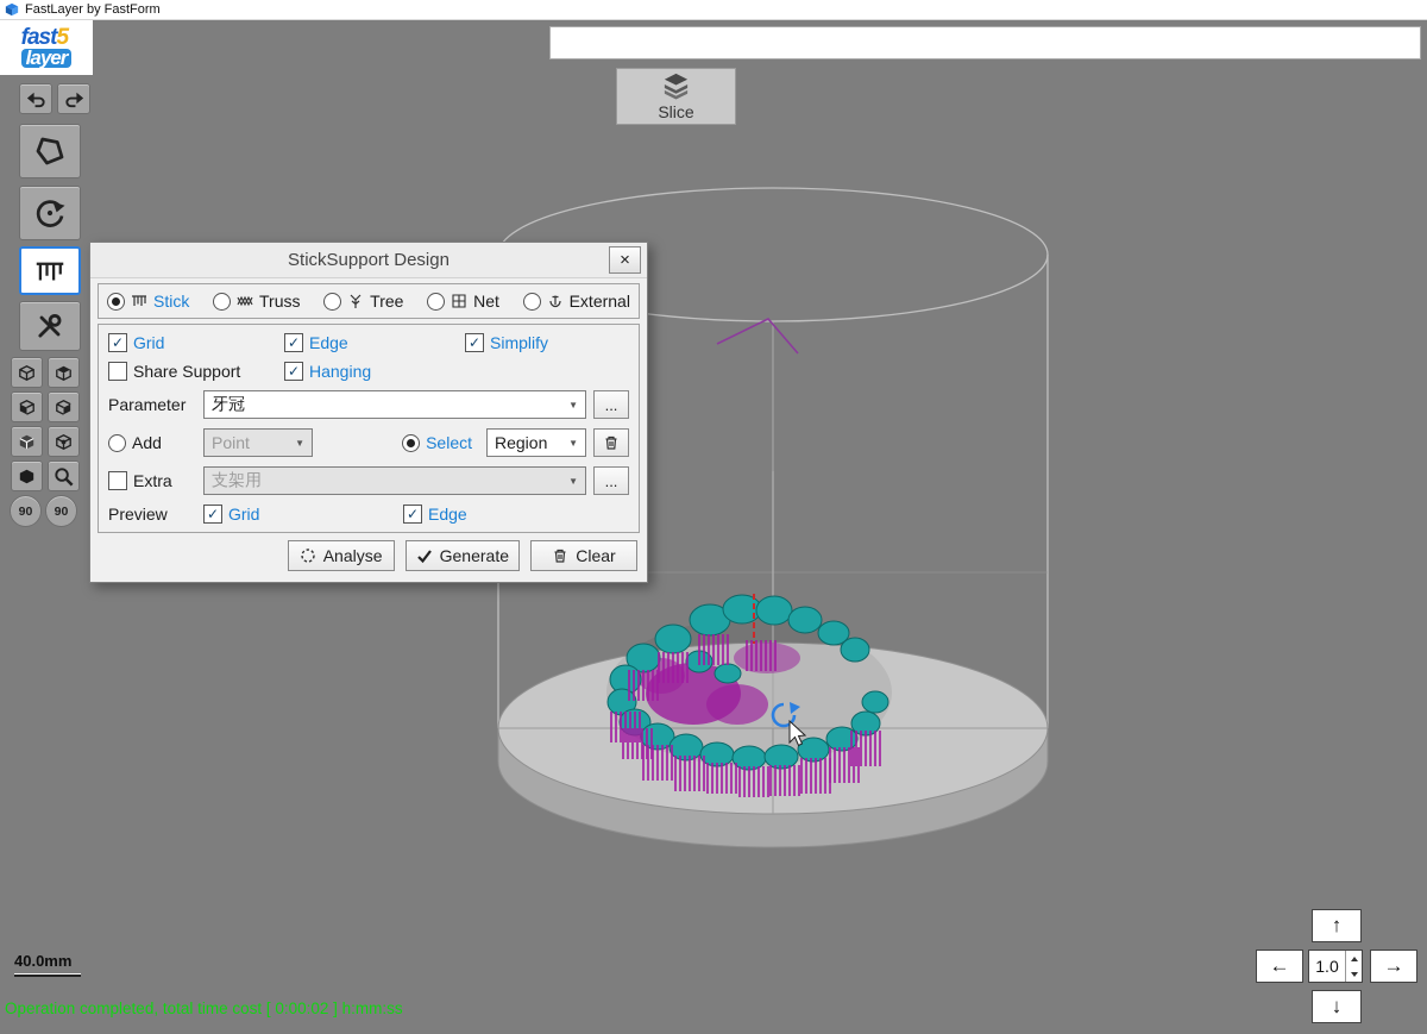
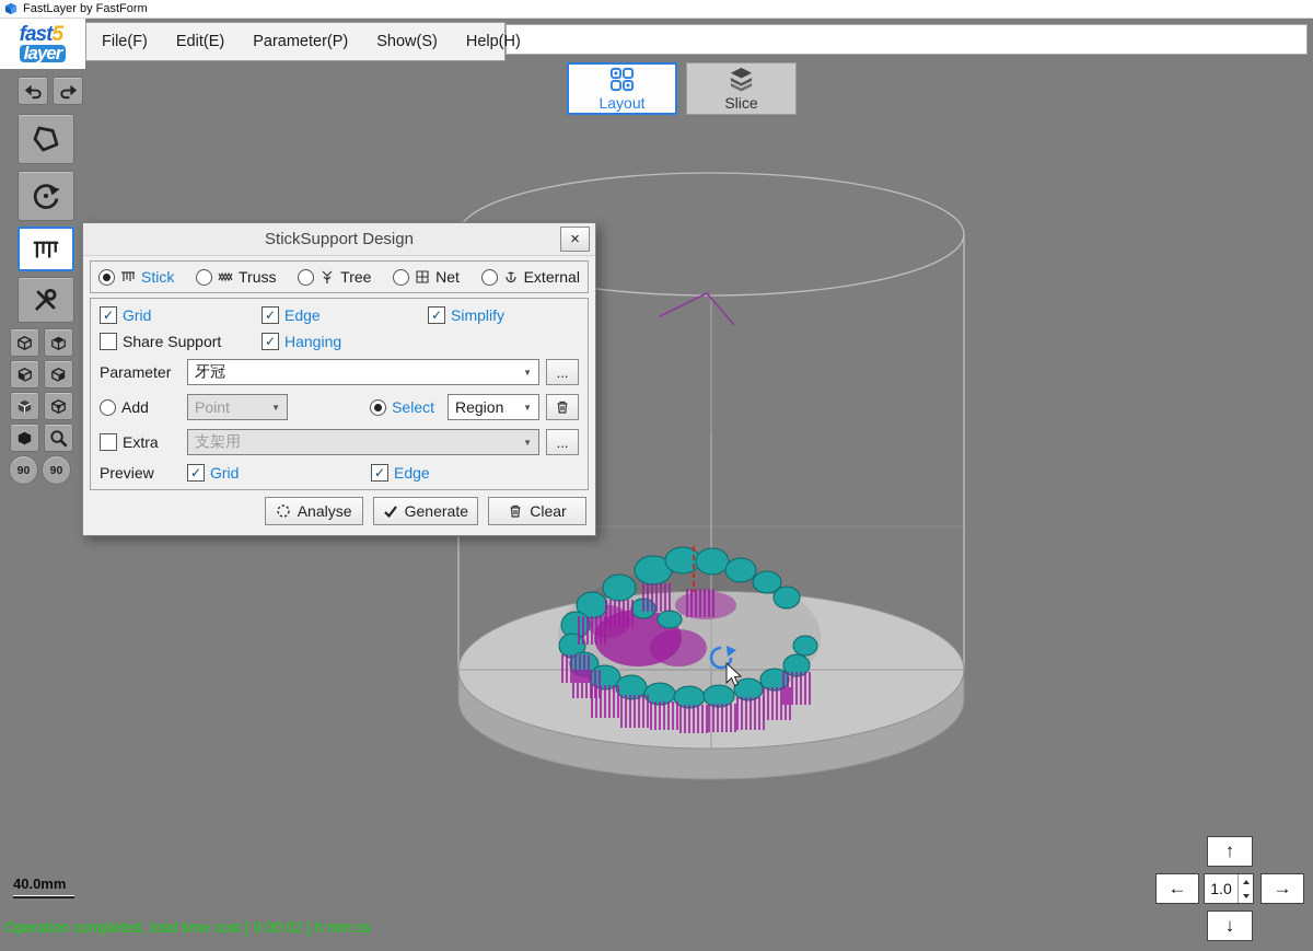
  FastLayer by FastForm
  fast5
  layer
+ File(F)
+ Edit(E)
+ Parameter(P)
+ Show(S)
+ Help(H)
+ Layout
  Slice
  90
  90
  StickSupport Design
  ×
  Stick
  Truss
  Tree
  Net
  External
  Grid
  Edge
  Simplify
  Share Support
  Hanging
  Parameter
  牙冠
  ▼
  ...
  Add
  Point
  ▼
  Select
  Region
  ▼
  Extra
  支架用
  ▼
  ...
  Preview
  Grid
  Edge
  Analyse
  Generate
  Clear
  40.0mm
  Operation completed, total time cost [ 0:00:02 ] h:mm:ss
  ↑
  ←
  1.0
  →
  ↓
